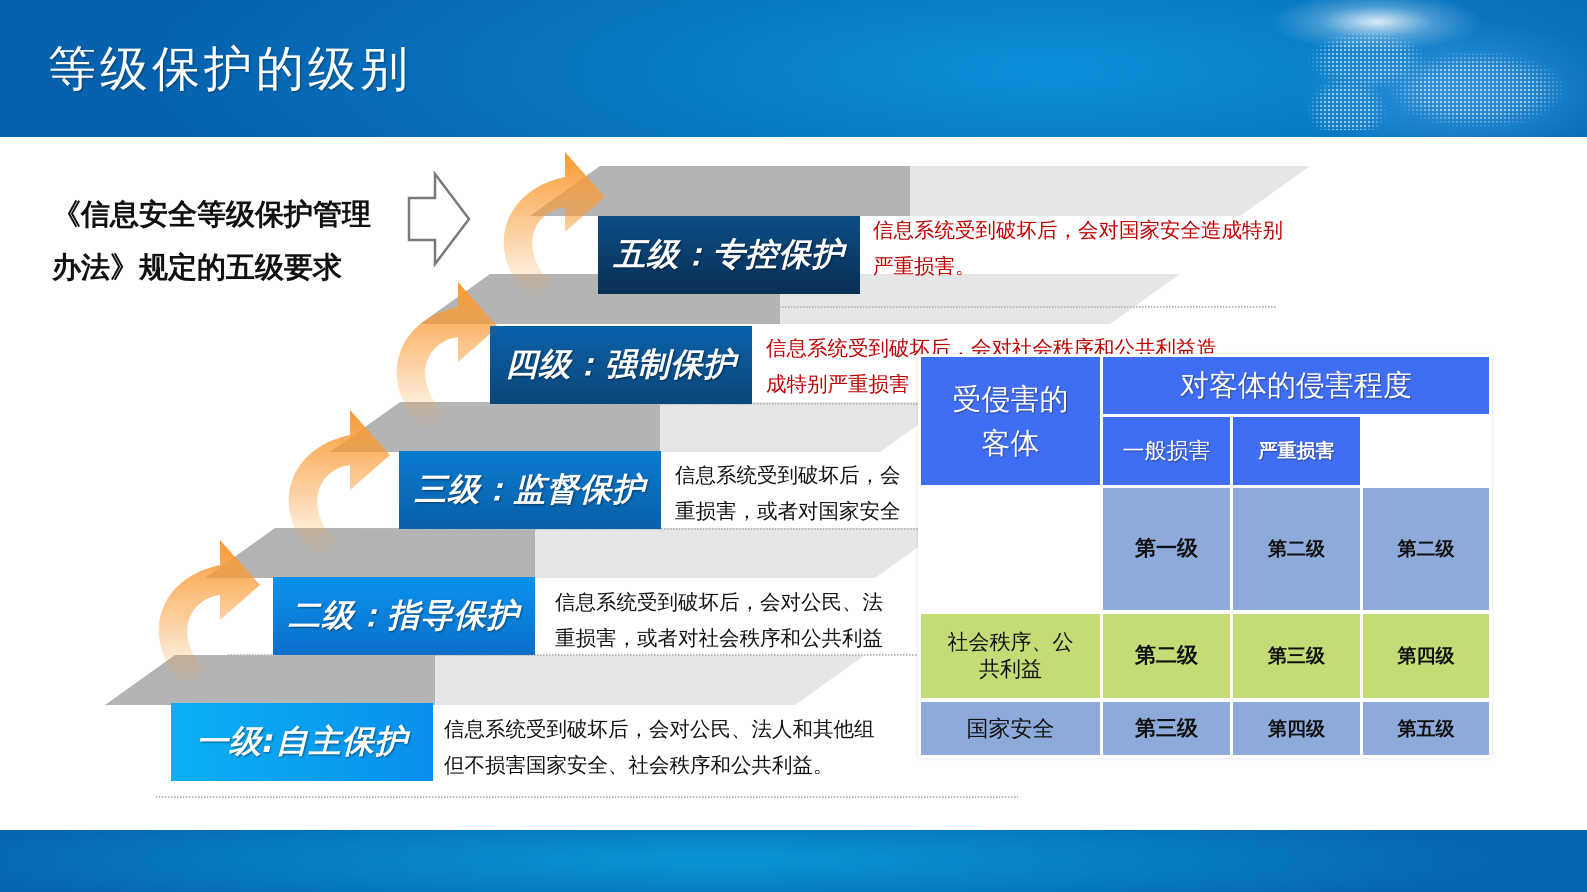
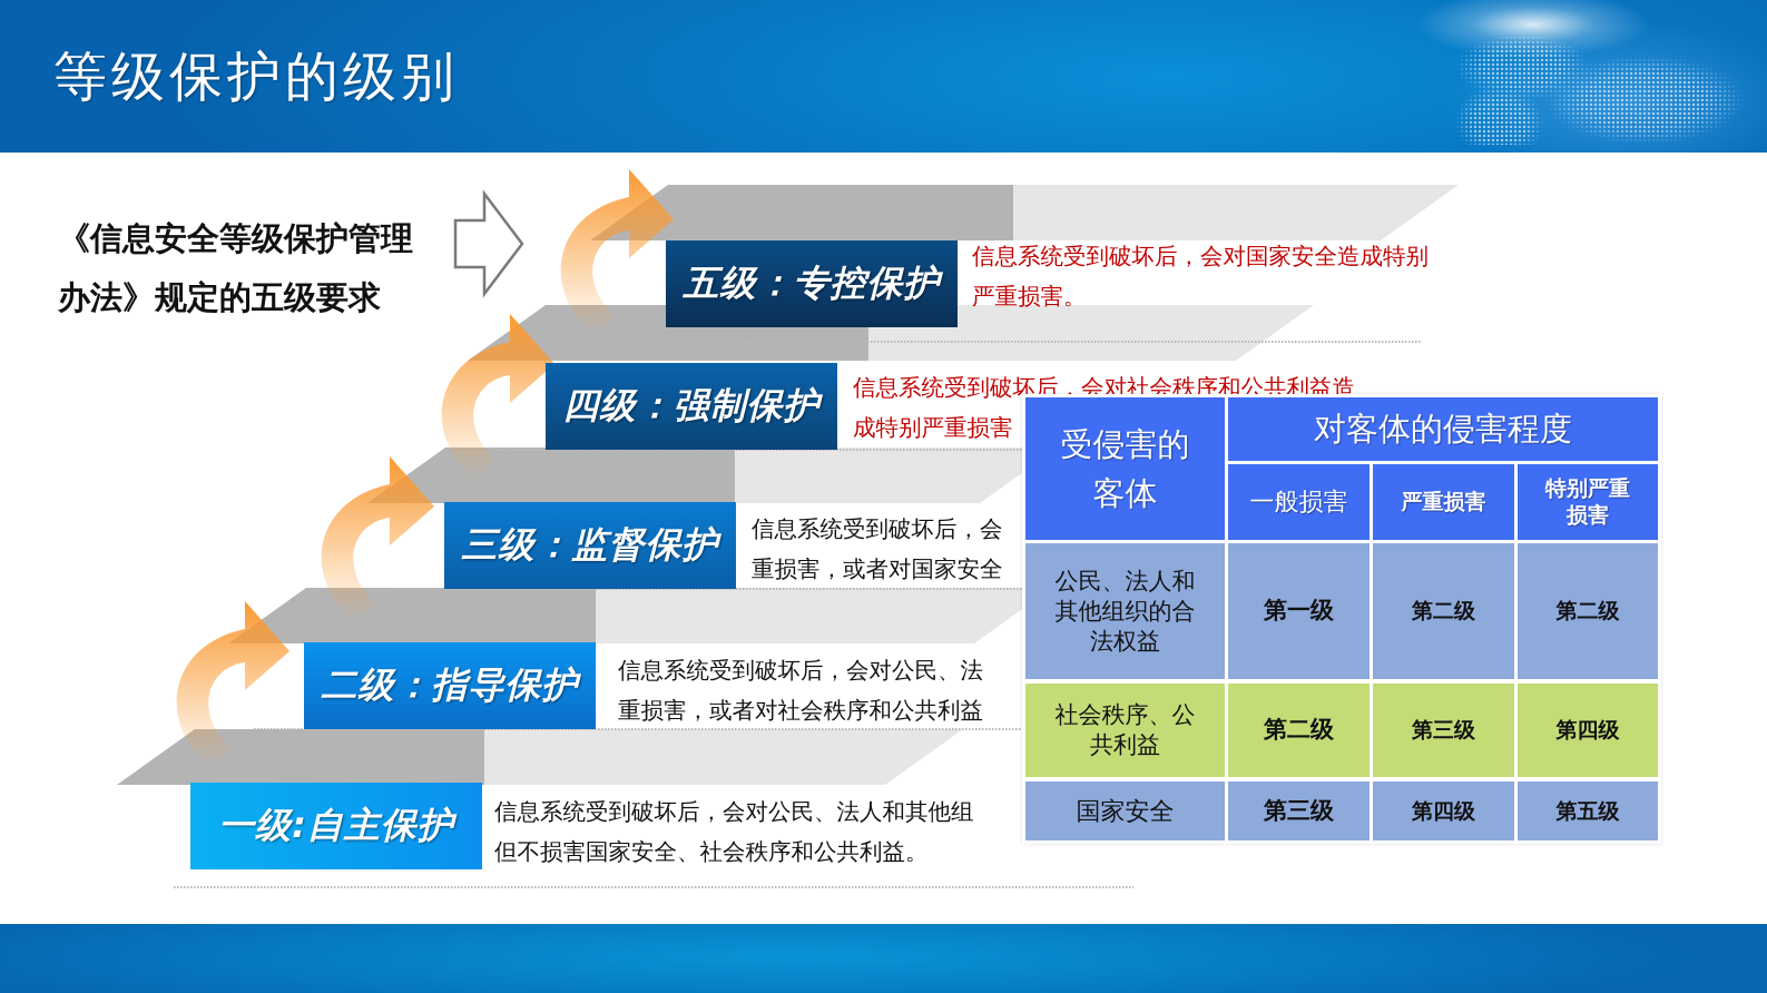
  等级保护的级别
  《信息安全等级保护管理
  办法》规定的五级要求
  五级：专控保护
  信息系统受到破坏后，会对国家安全造成特别
  严重损害。
  四级：强制保护
  信息系统受到破坏后，会对社会秩序和公共利益造
  成特别严重损害
  三级：监督保护
  信息系统受到破坏后，会
  重损害，或者对国家安全
  二级：指导保护
  信息系统受到破坏后，会对公民、法
  重损害，或者对社会秩序和公共利益
  一级:自主保护
  信息系统受到破坏后，会对公民、法人和其他组
  但不损害国家安全、社会秩序和公共利益。
  受侵害的
  客体
  对客体的侵害程度
  一般损害
  严重损害
+ 特别严重
+ 损害
+ 公民、法人和
+ 其他组织的合
+ 法权益
  第一级
  第二级
  第二级
  社会秩序、公
  共利益
  第二级
  第三级
  第四级
  国家安全
  第三级
  第四级
  第五级
